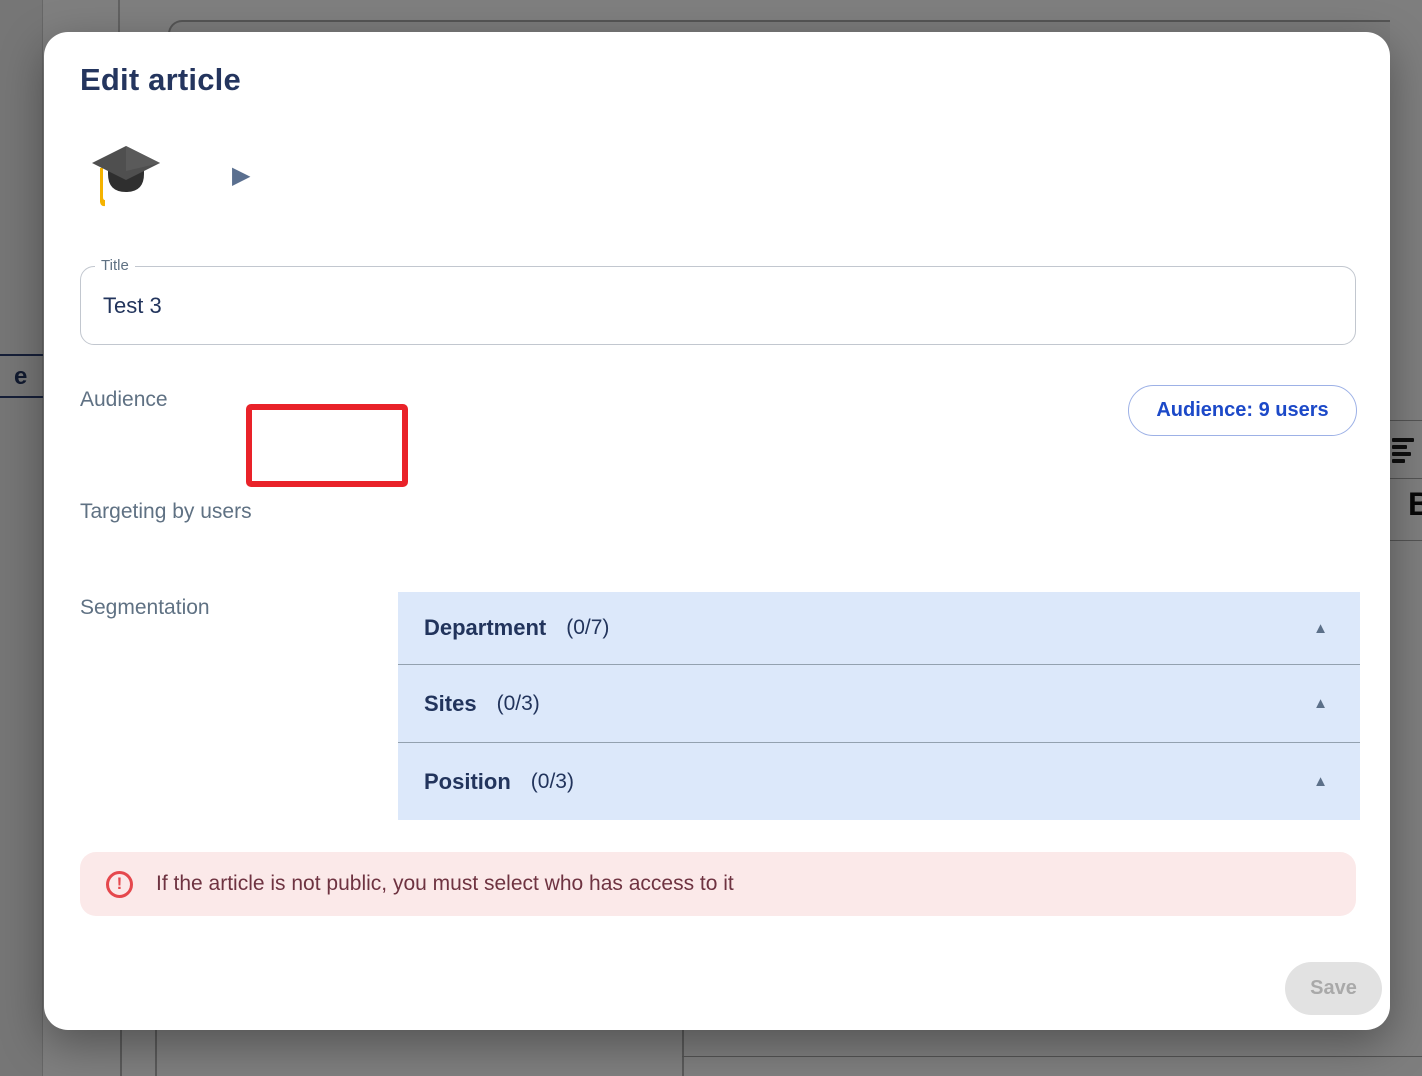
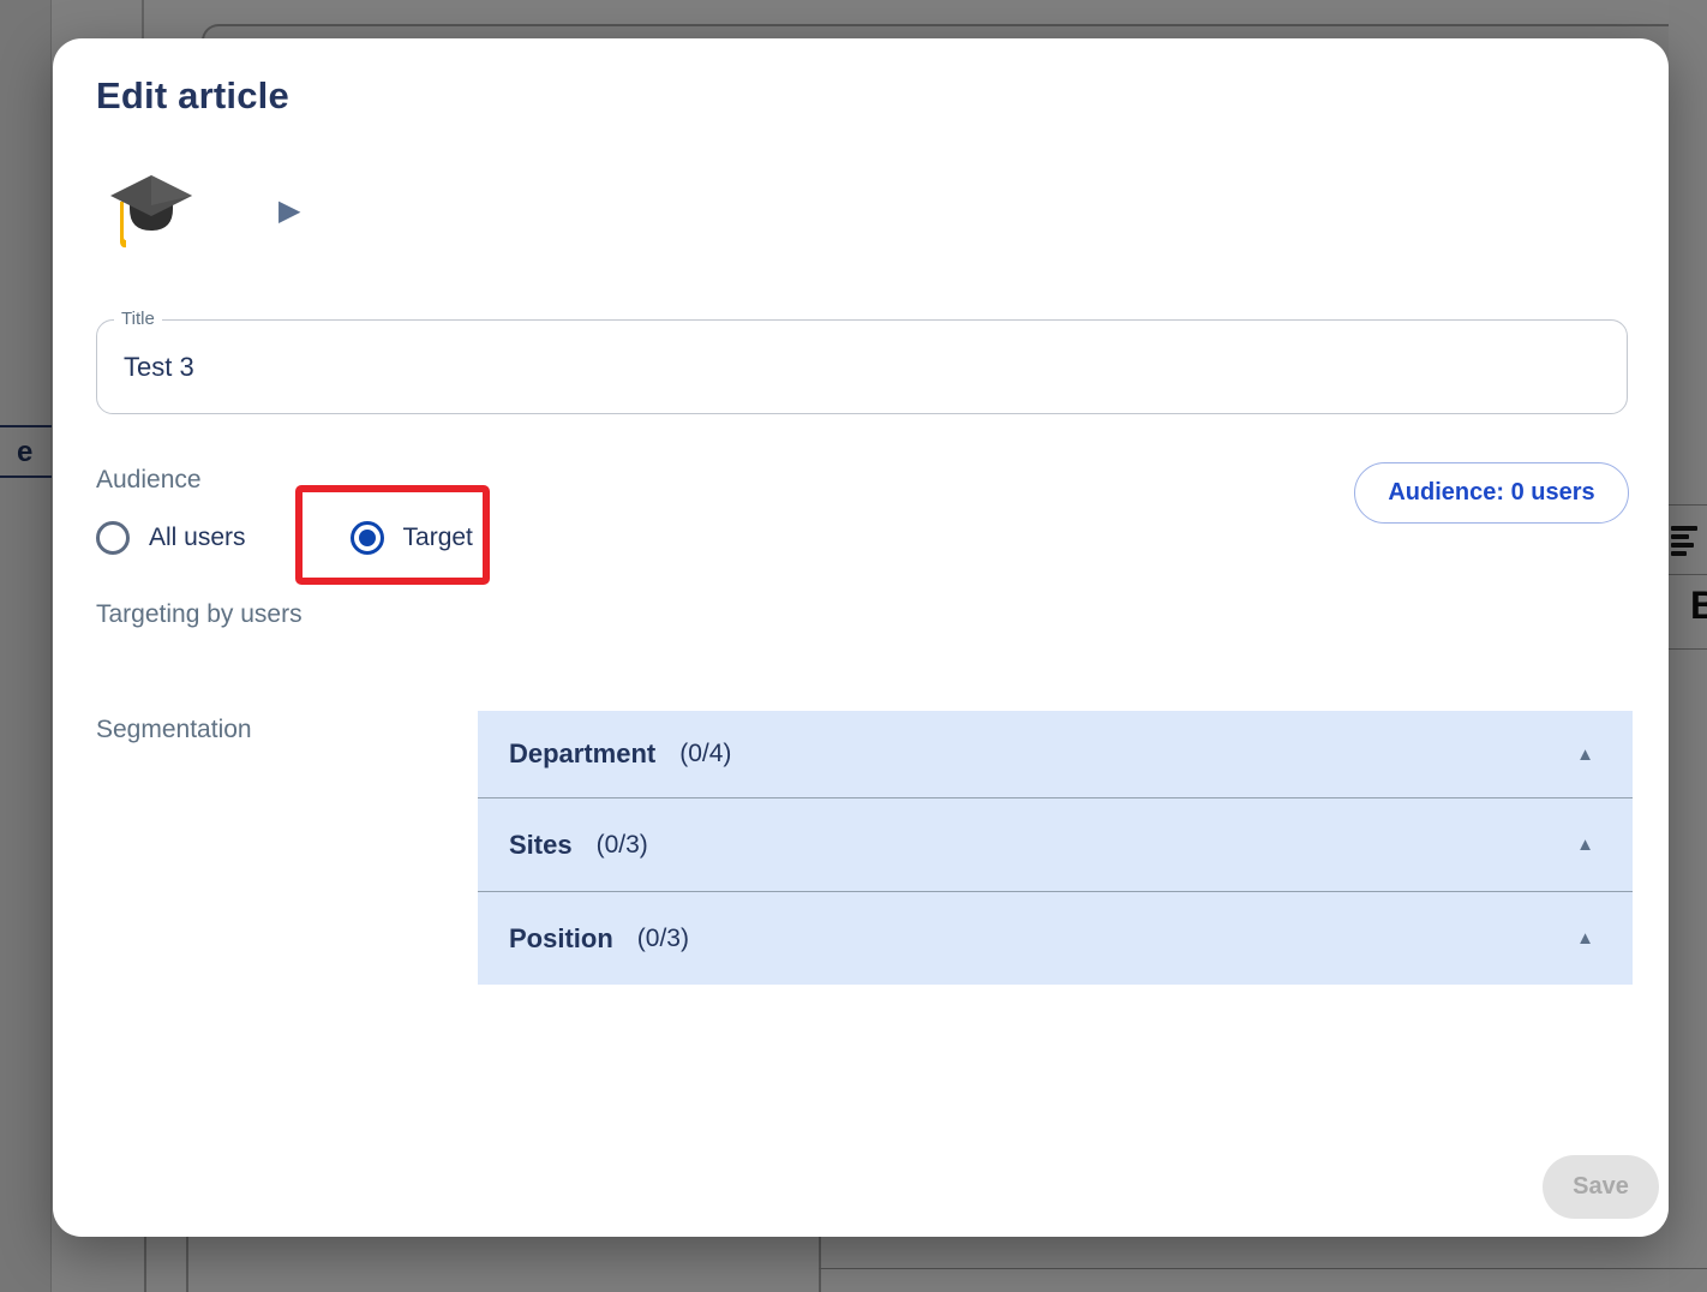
  e
  B
  Edit article
  ▶
  Title
  Test 3
  Audience
+ All users
+ Target
- Audience: 9 users
+ Audience: 0 users
  Targeting by users
  Segmentation
  Department
- (0/7)
+ (0/4)
  ▲
  Sites
  (0/3)
  ▲
  Position
  (0/3)
  ▲
- !
- If the article is not public, you must select who has access to it
  Save
